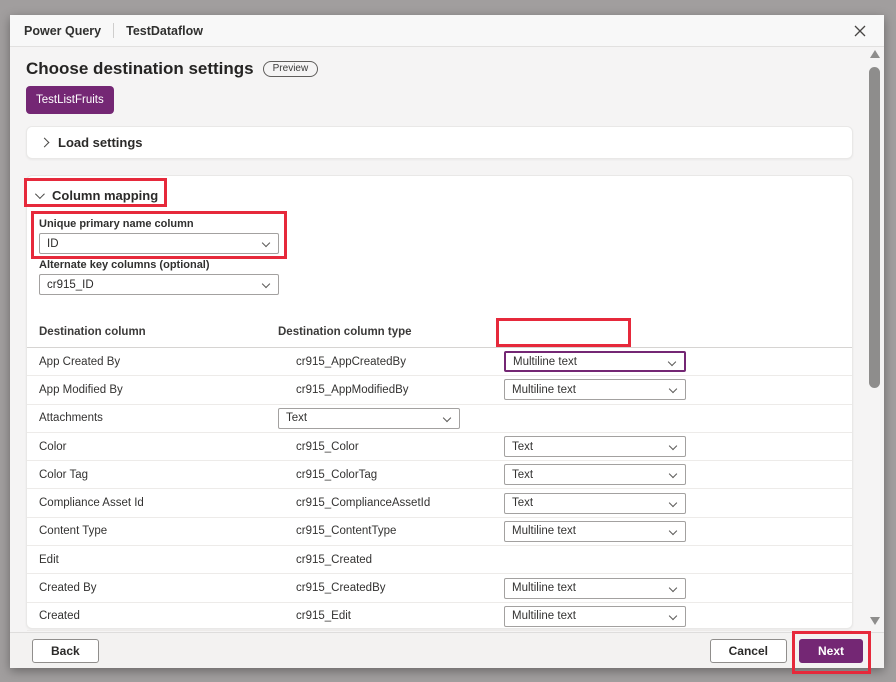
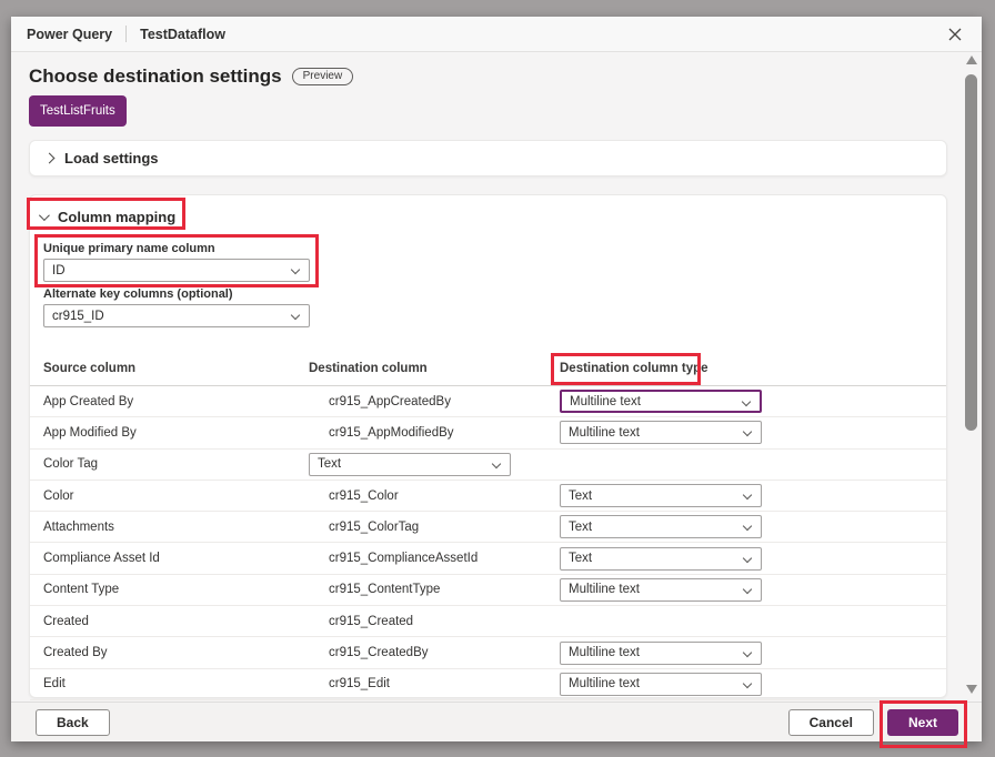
  Power Query
  TestDataflow
  Choose destination settings
  Preview
  TestListFruits
  Load settings
  Column mapping
  Unique primary name column
  ID
  Alternate key columns (optional)
  cr915_ID
+ Source column
  Destination column
  Destination column type
  App Created By
  cr915_AppCreatedBy
  Multiline text
  App Modified By
  cr915_AppModifiedBy
  Multiline text
- Attachments
+ Color Tag
  Text
  Color
  cr915_Color
  Text
- Color Tag
+ Attachments
  cr915_ColorTag
  Text
  Compliance Asset Id
  cr915_ComplianceAssetId
  Text
  Content Type
  cr915_ContentType
  Multiline text
- Edit
+ Created
  cr915_Created
  Created By
  cr915_CreatedBy
  Multiline text
- Created
+ Edit
  cr915_Edit
  Multiline text
  Back
  Cancel
  Next
